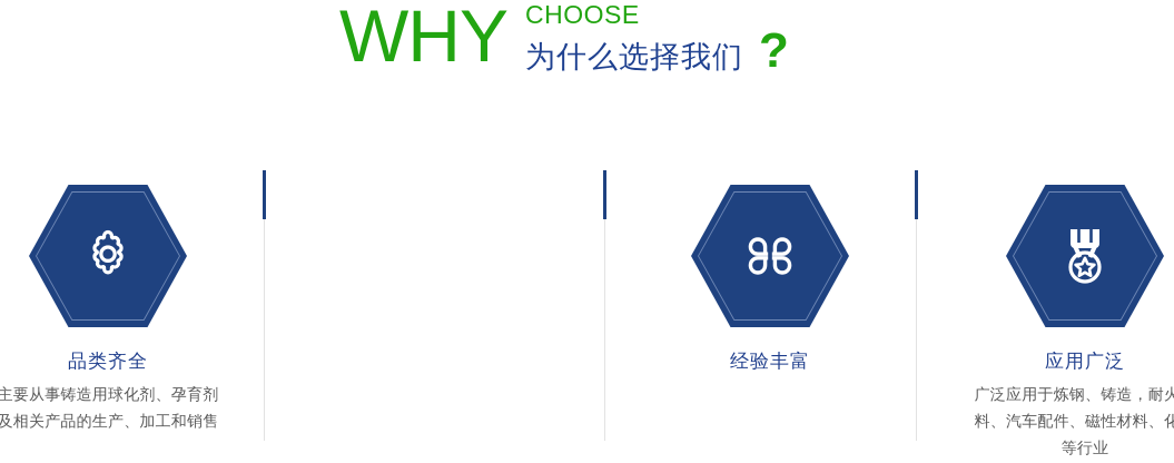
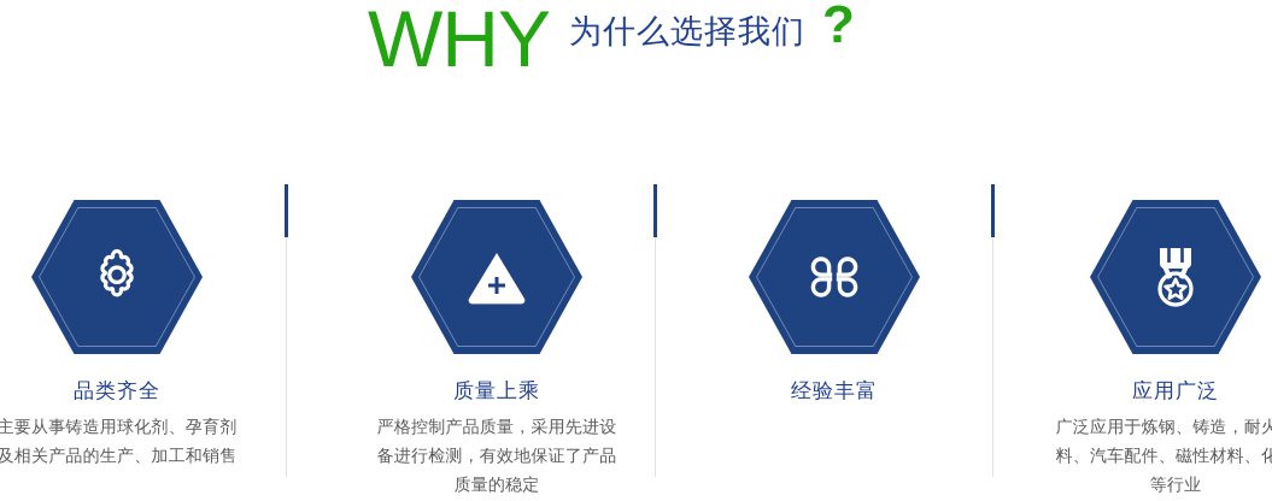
  WHY
- CHOOSE
  为什么选择我们
  ?
  品类齐全
  主要从事铸造用球化剂、孕育剂及相关产品的生产、加工和销售
+ 质量上乘
+ 严格控制产品质量，采用先进设备进行检测，有效地保证了产品质量的稳定
  经验丰富
  应用广泛
  广泛应用于炼钢、铸造，耐火料、汽车配件、磁性材料、化等行业
